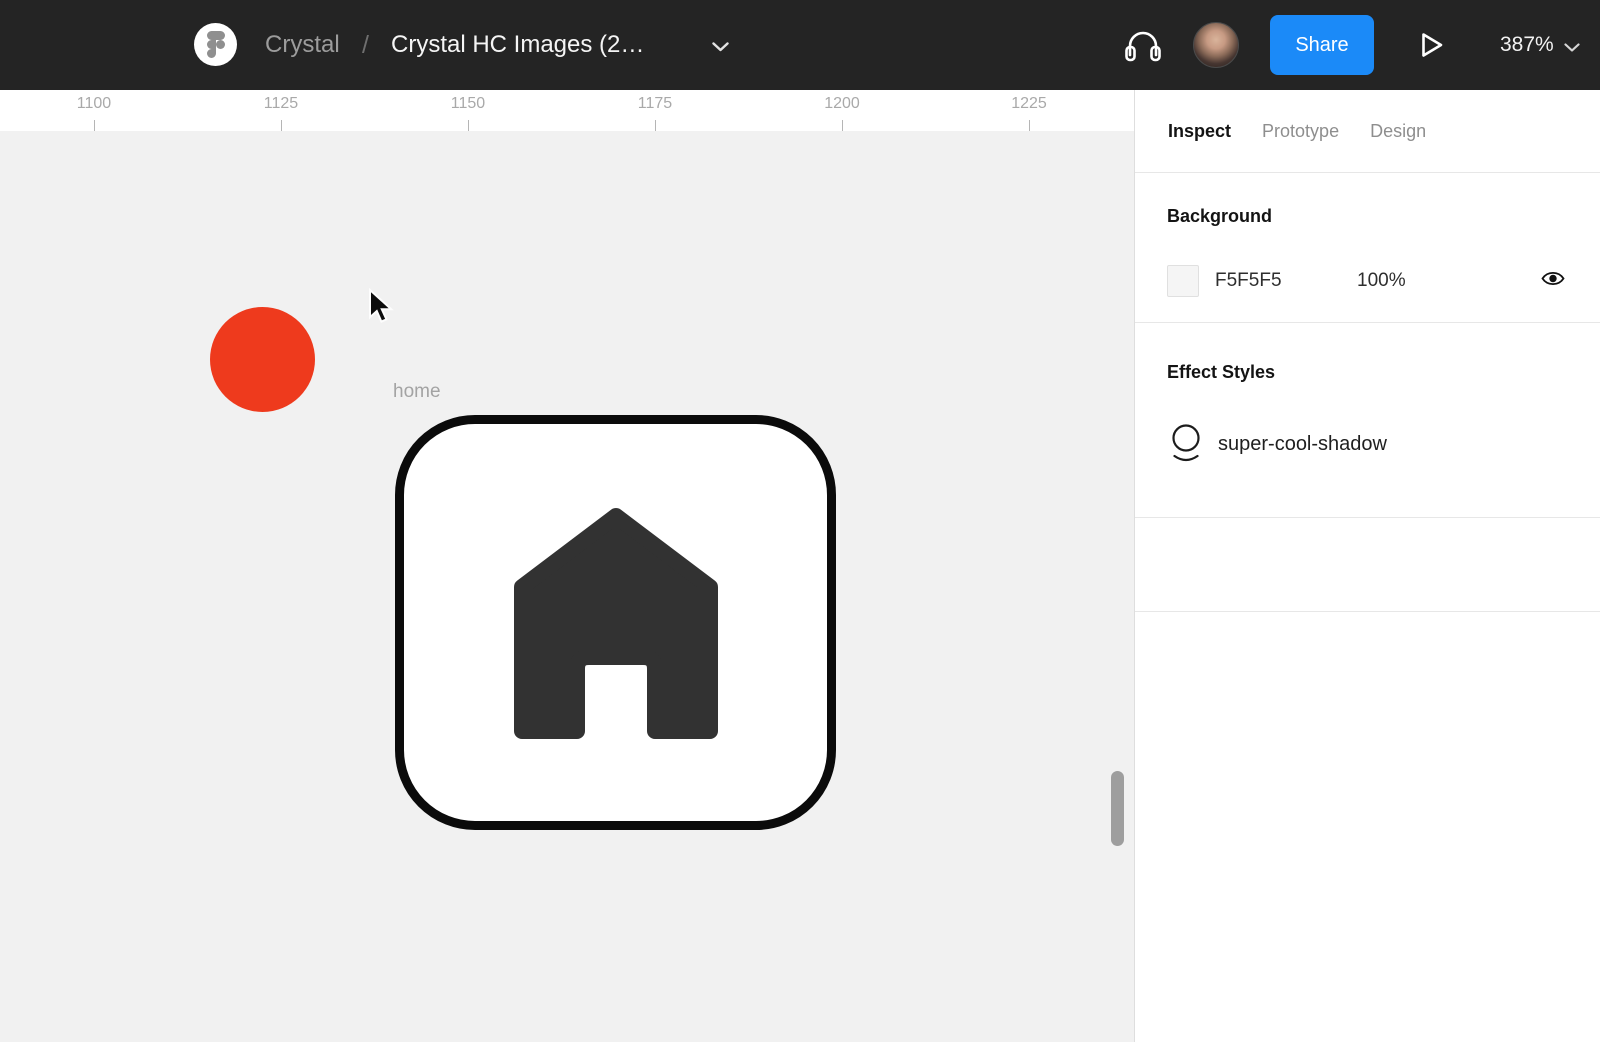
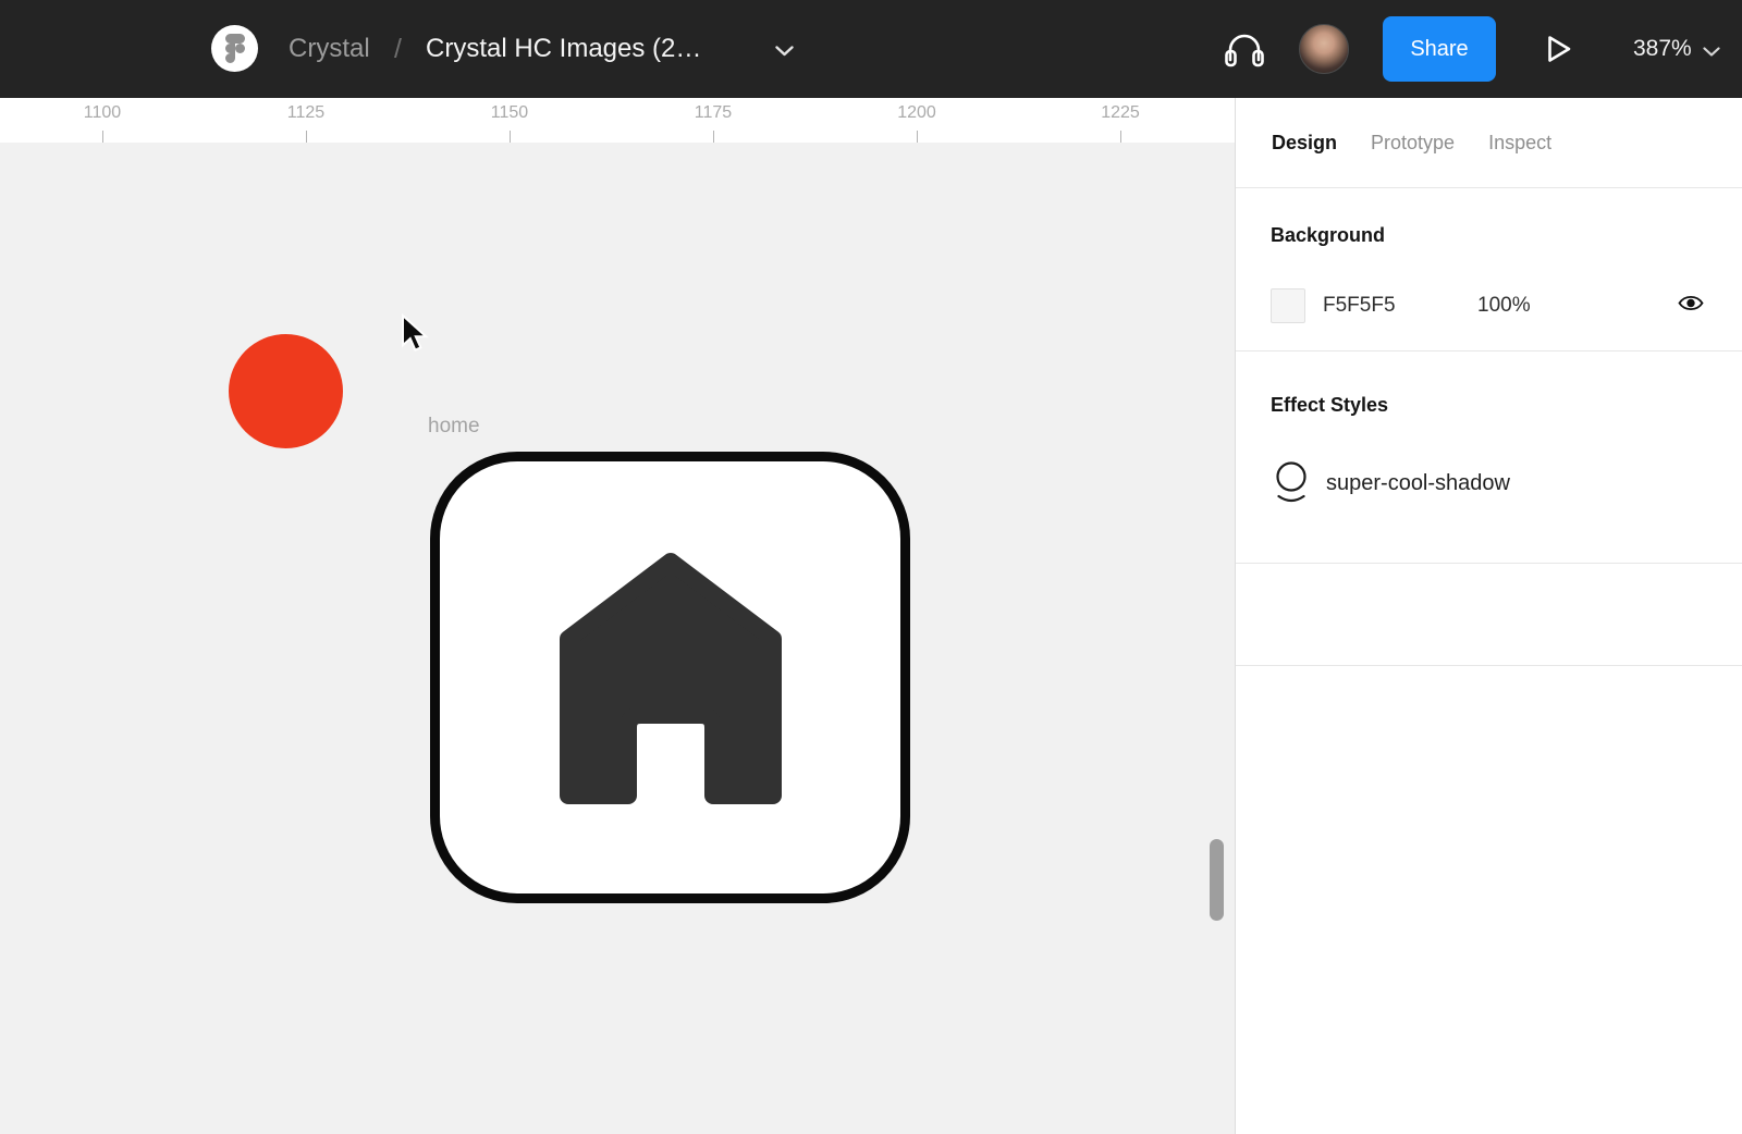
  Crystal
  /
  Crystal HC Images (2…
  Share
  387%
  1100
  1125
  1150
  1175
  1200
  1225
  home
- Inspect
+ Design
  Prototype
- Design
+ Inspect
  Background
  F5F5F5
  100%
  Effect Styles
  super-cool-shadow
